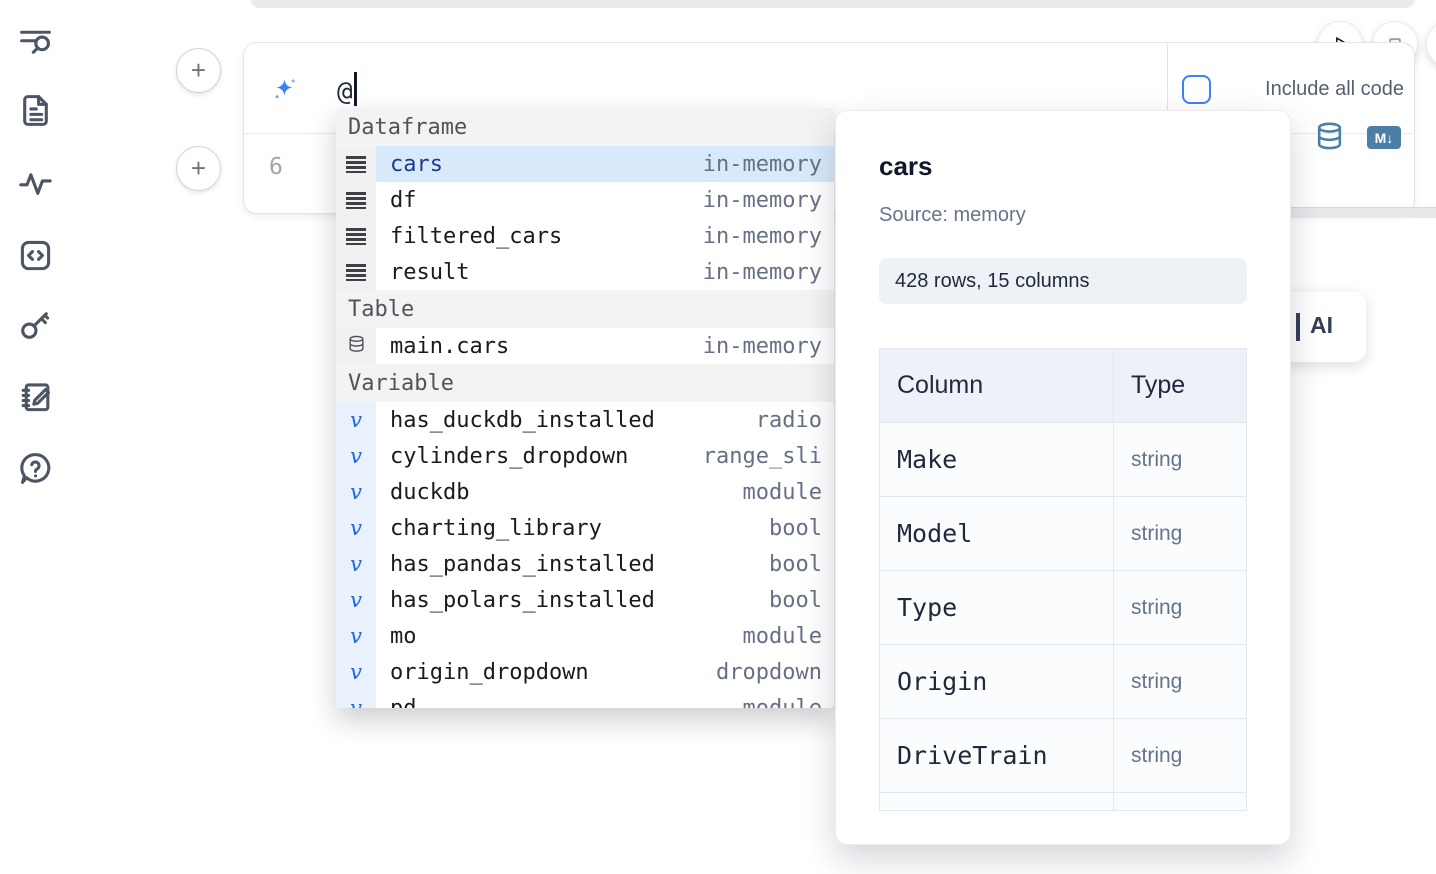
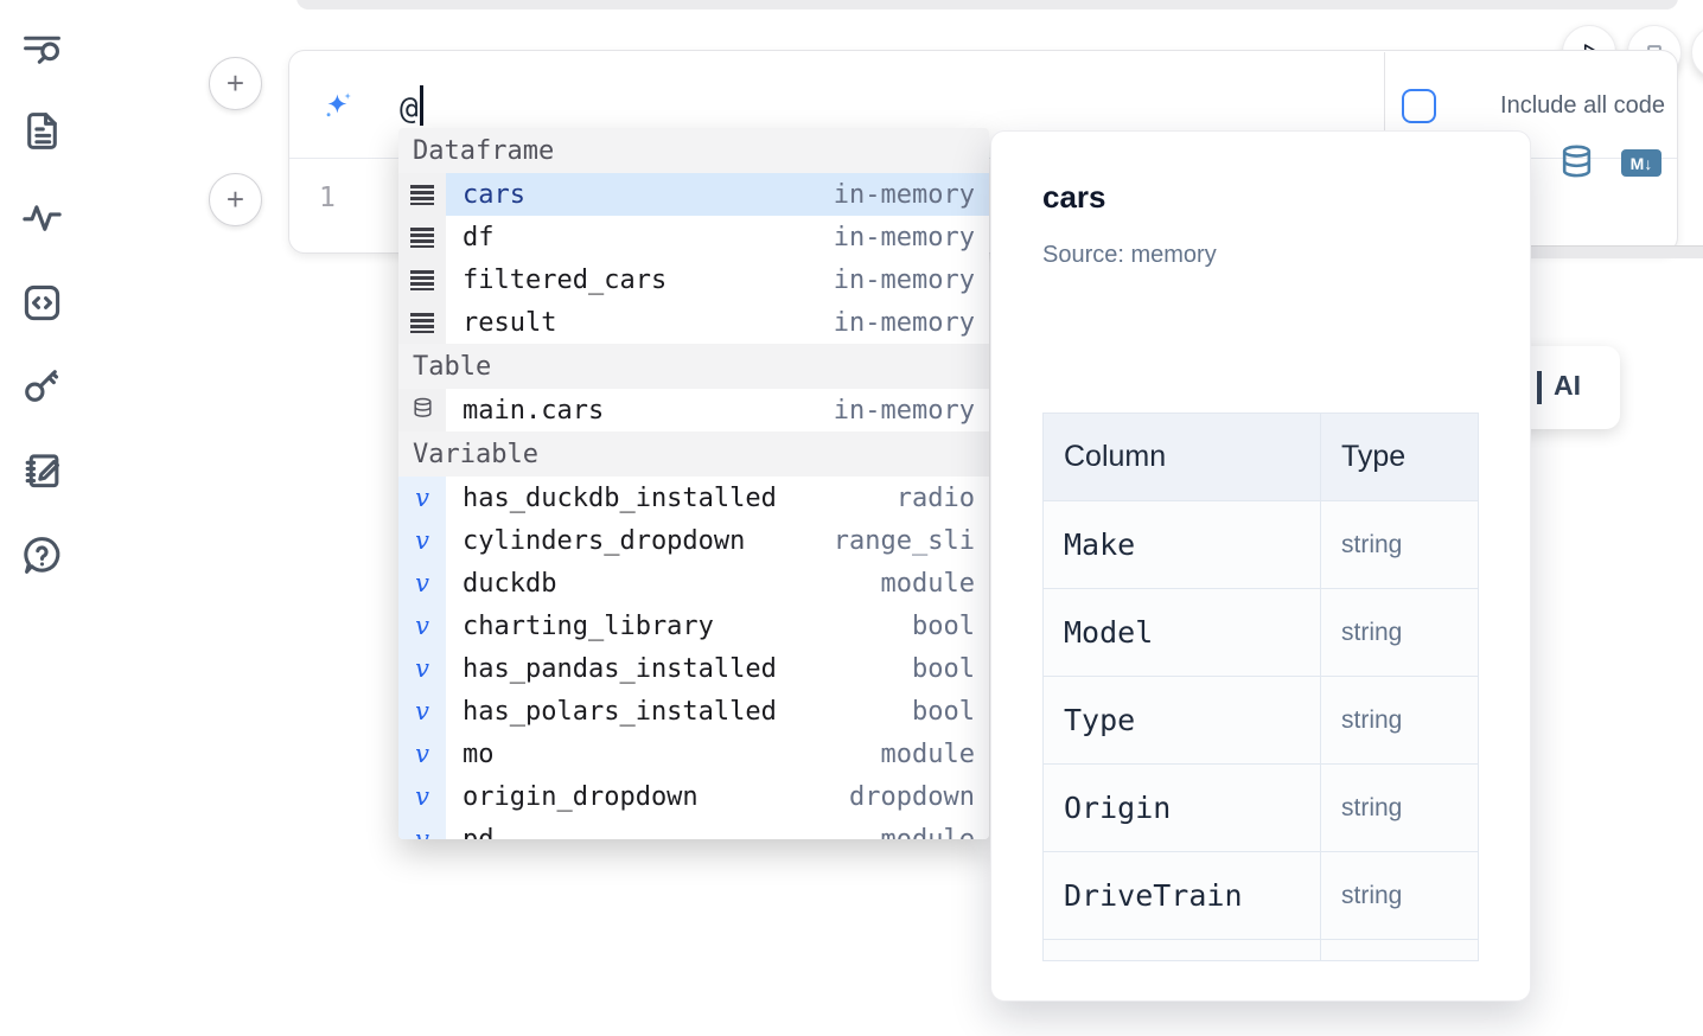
  +
  +
  @
  Include all code
- 6
+ 1
  M↓
  AI
  Dataframe
  cars
  in-memory
  df
  in-memory
  filtered_cars
  in-memory
  result
  in-memory
  Table
  main.cars
  in-memory
  Variable
  v
  has_duckdb_installed
  radio
  v
  cylinders_dropdown
  range_sli
  v
  duckdb
  module
  v
  charting_library
  bool
  v
  has_pandas_installed
  bool
  v
  has_polars_installed
  bool
  v
  mo
  module
  v
  origin_dropdown
  dropdown
  v
  cars
  Source: memory
- 428 rows, 15 columns
  Column
  Type
  Make
  string
  Model
  string
  Type
  string
  Origin
  string
  DriveTrain
  string
